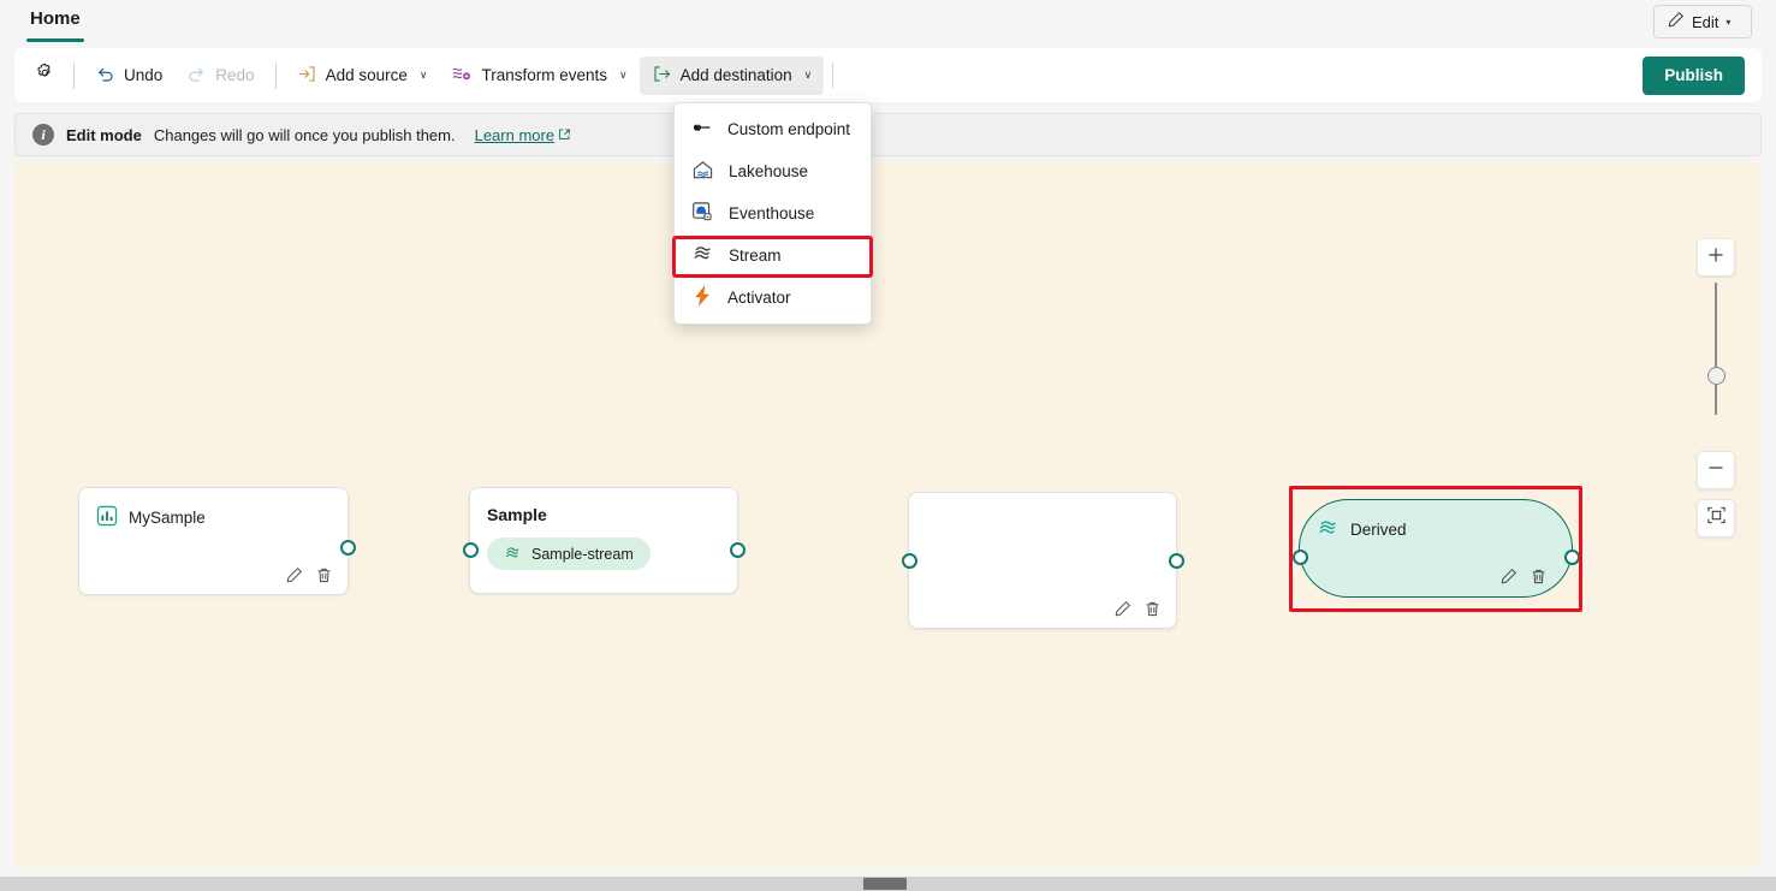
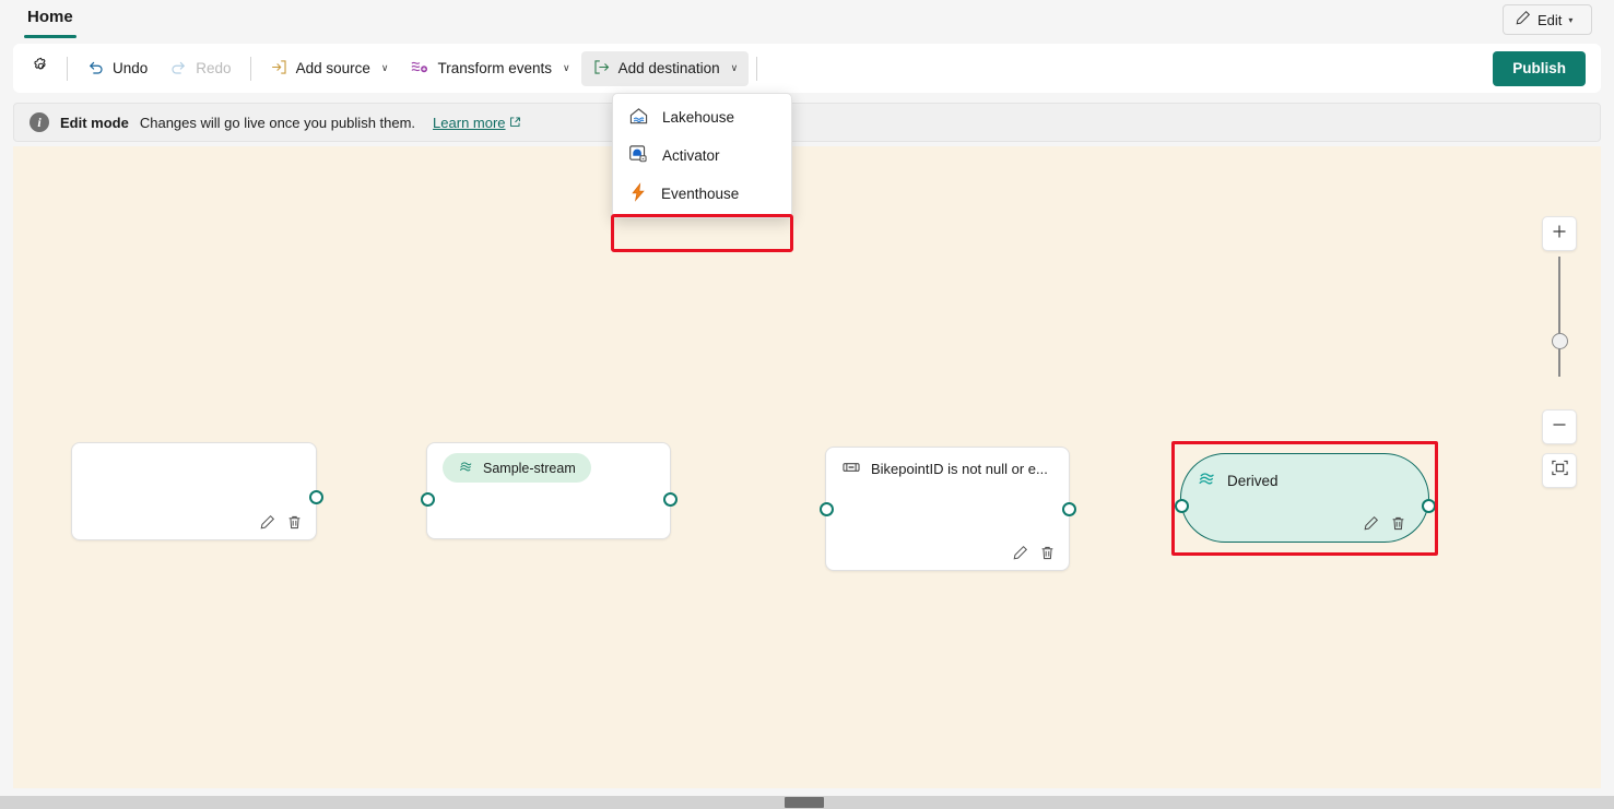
  Home
  Edit
  ▾
  Undo
  Redo
  Add source
  ∨
  Transform events
  ∨
  Add destination
  ∨
  Publish
  i
  Edit mode
- Changes will go will once you publish them.
+ Changes will go live once you publish them.
  Learn more
- MySample
- Sample
  Sample-stream
+ BikepointID is not null or e...
  Derived
- Custom endpoint
  Lakehouse
- Eventhouse
+ Activator
- Stream
- Activator
+ Eventhouse
